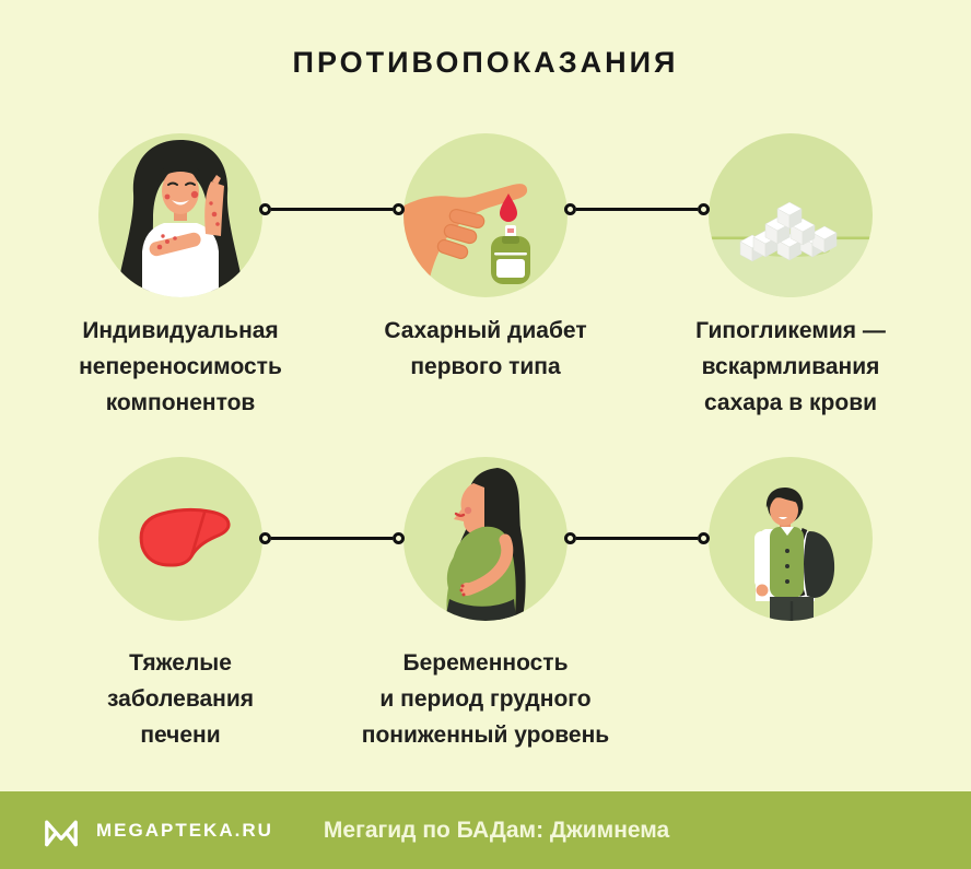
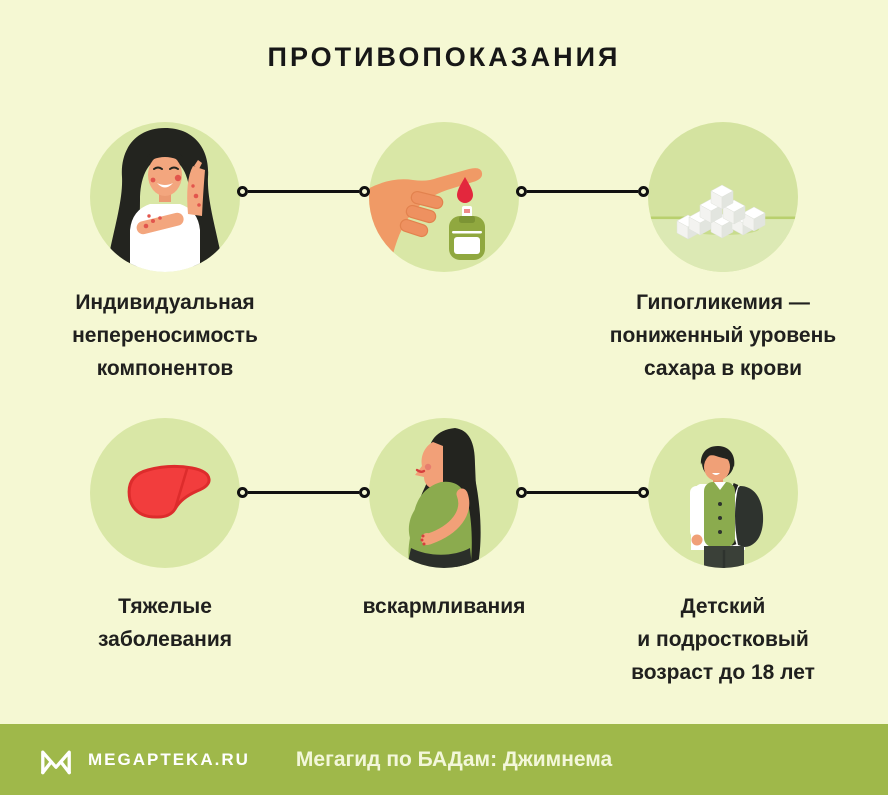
  ПРОТИВОПОКАЗАНИЯ
  Индивидуальная
  непереносимость
  компонентов
- Сахарный диабет
- первого типа
  Гипогликемия —
- вскармливания
+ пониженный уровень
  сахара в крови
  Тяжелые
  заболевания
- печени
- Беременность
- и период грудного
- пониженный уровень
+ вскармливания
+ Детский
+ и подростковый
+ возраст до 18 лет
  MEGAPTEKA.RU
  Мегагид по БАДам: Джимнема
